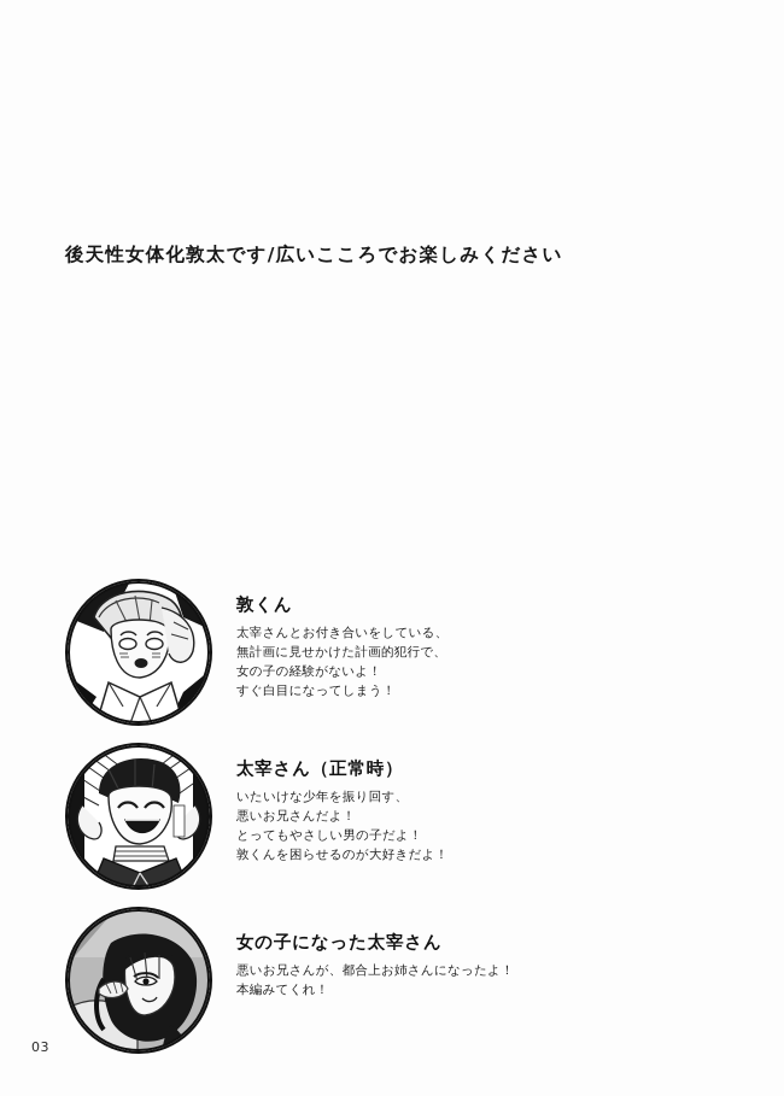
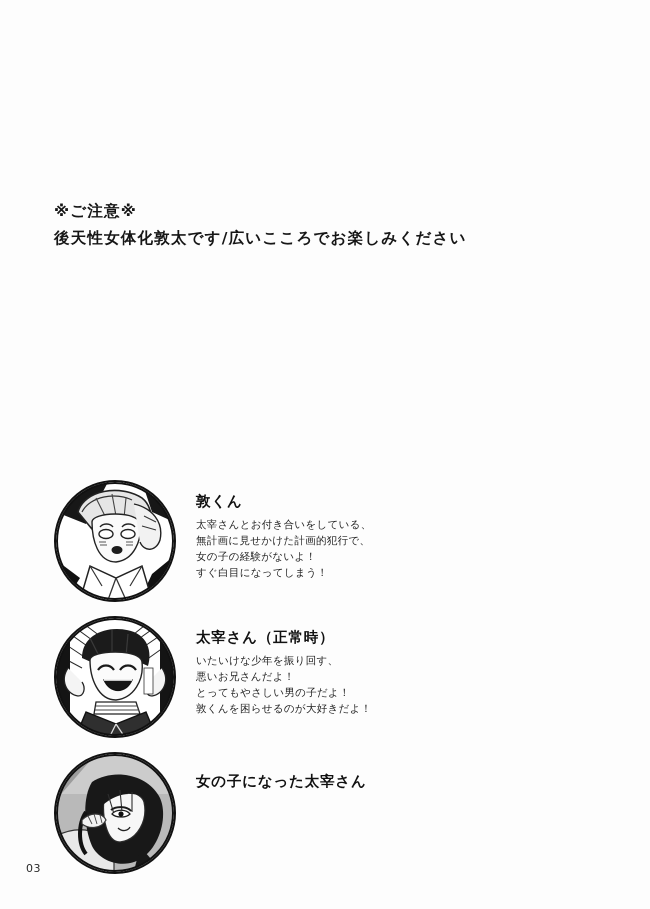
+ ※ご注意※
  後天性女体化敦太です/広いこころでお楽しみください
  敦くん
  太宰さんとお付き合いをしている、
  無計画に見せかけた計画的犯行で、
  女の子の経験がないよ！
  すぐ白目になってしまう！
  太宰さん（正常時）
  いたいけな少年を振り回す、
  悪いお兄さんだよ！
  とってもやさしい男の子だよ！
  敦くんを困らせるのが大好きだよ！
  女の子になった太宰さん
- 悪いお兄さんが、都合上お姉さんになったよ！
- 本編みてくれ！
  03
